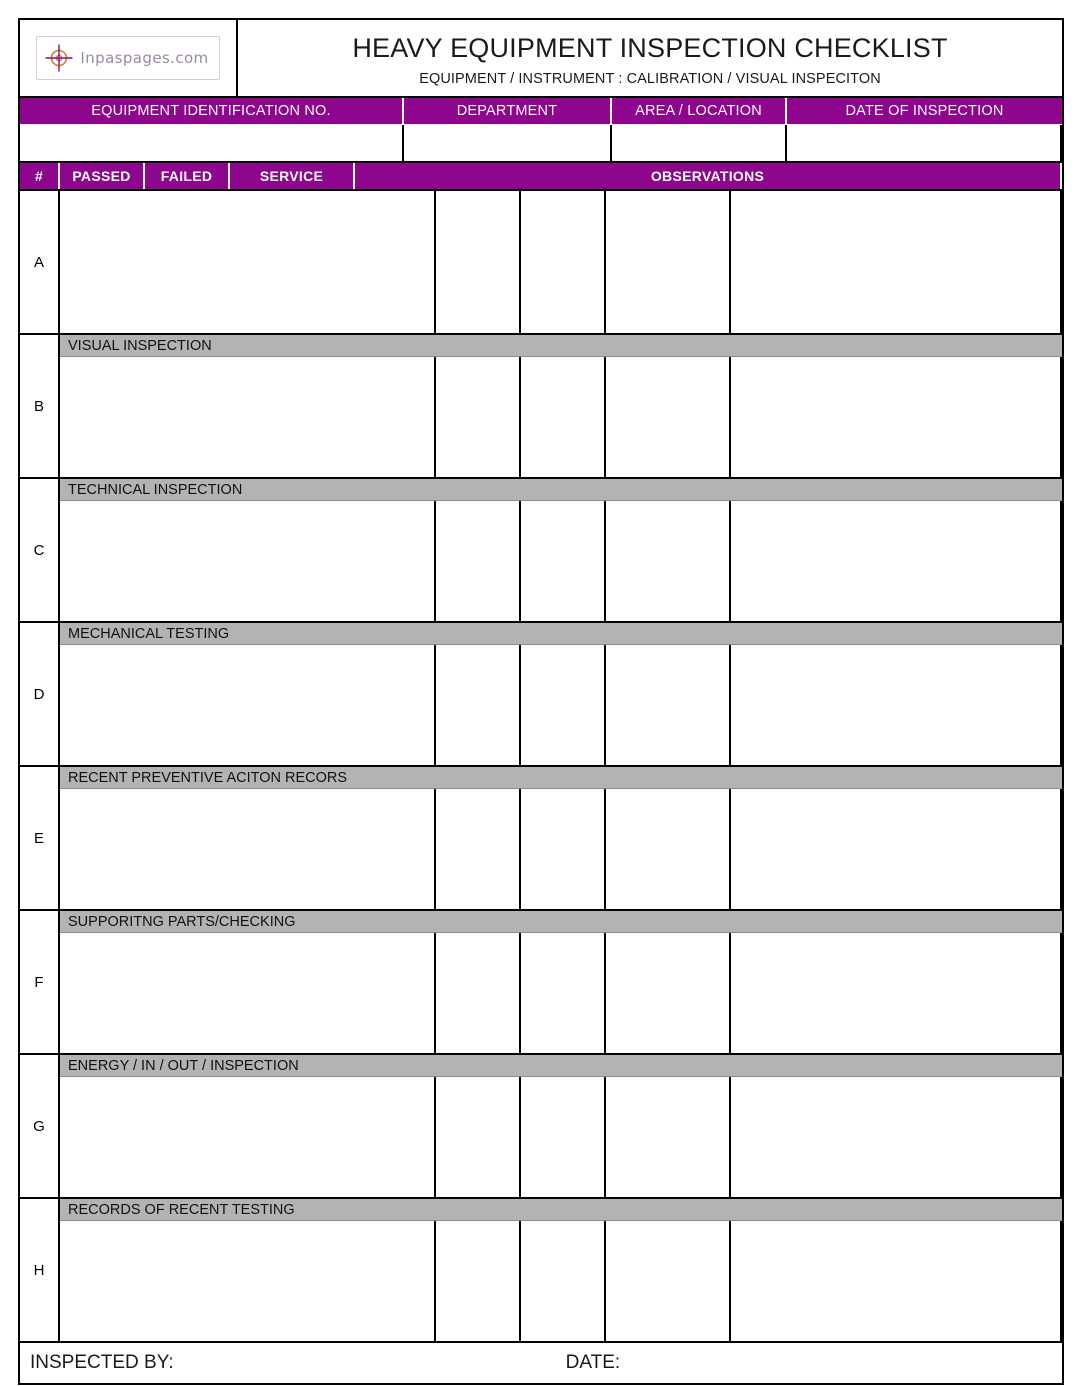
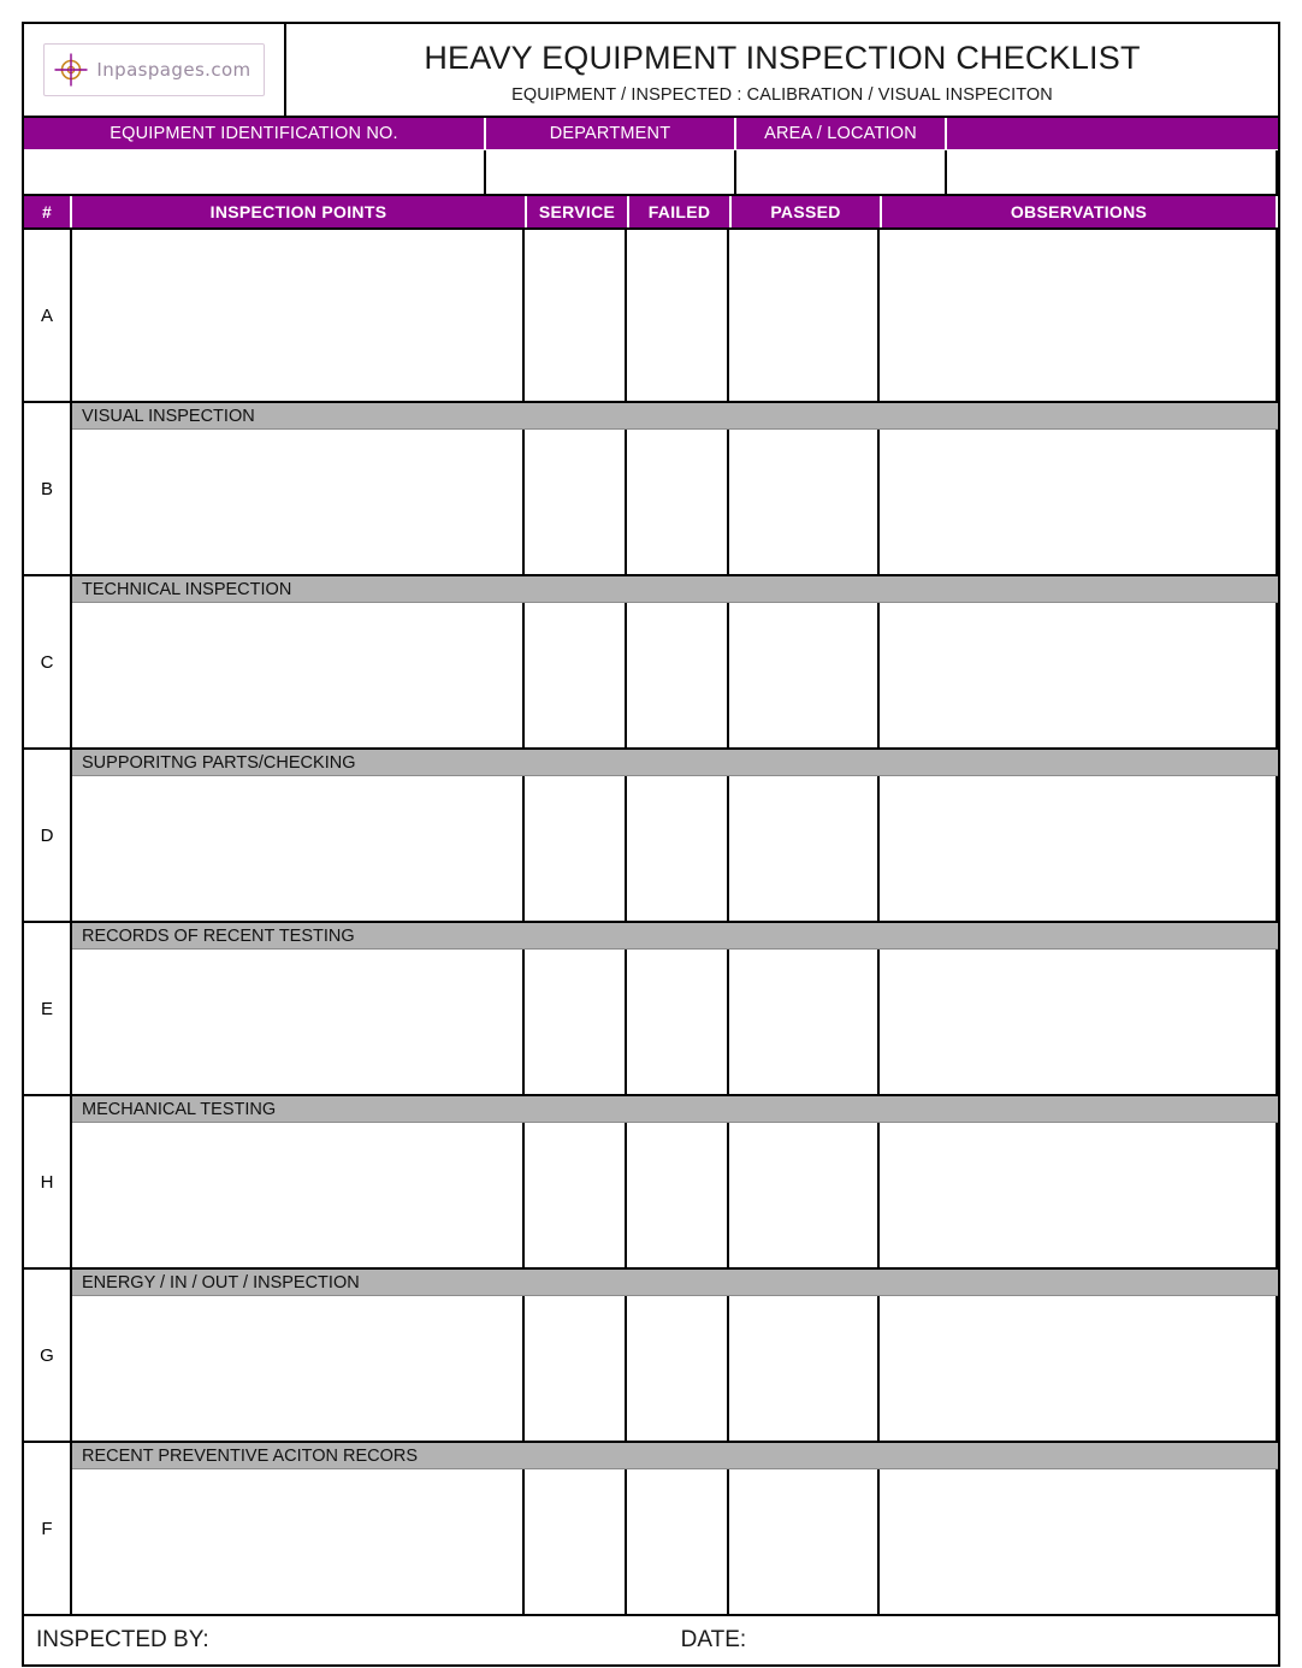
  Inpaspages.com
  HEAVY EQUIPMENT INSPECTION CHECKLIST
- EQUIPMENT / INSTRUMENT : CALIBRATION / VISUAL INSPECITON
+ EQUIPMENT / INSPECTED : CALIBRATION / VISUAL INSPECITON
  EQUIPMENT IDENTIFICATION NO.
  DEPARTMENT
  AREA / LOCATION
- DATE OF INSPECTION
  #
+ INSPECTION POINTS
- PASSED
+ SERVICE
  FAILED
- SERVICE
+ PASSED
  OBSERVATIONS
  A
  B
  VISUAL INSPECTION
  C
  TECHNICAL INSPECTION
  D
- MECHANICAL TESTING
+ SUPPORITNG PARTS/CHECKING
  E
- RECENT PREVENTIVE ACITON RECORS
+ RECORDS OF RECENT TESTING
- F
+ H
- SUPPORITNG PARTS/CHECKING
+ MECHANICAL TESTING
  G
  ENERGY / IN / OUT / INSPECTION
- H
+ F
- RECORDS OF RECENT TESTING
+ RECENT PREVENTIVE ACITON RECORS
  INSPECTED BY:
  DATE:
